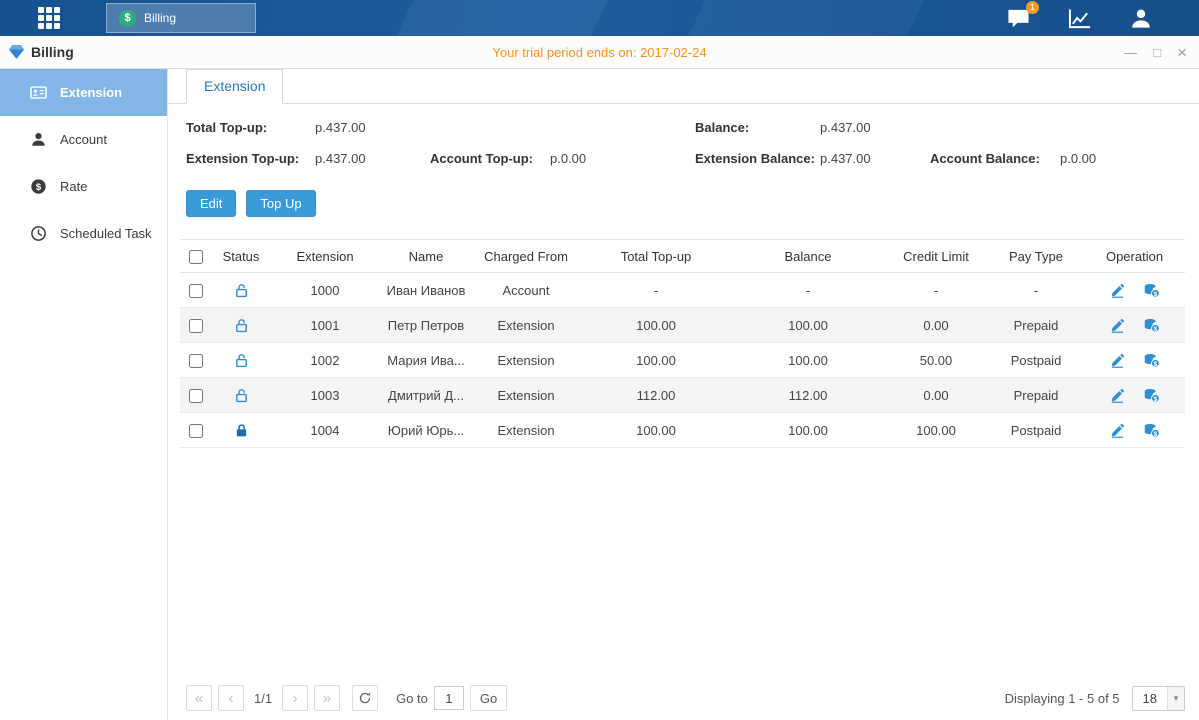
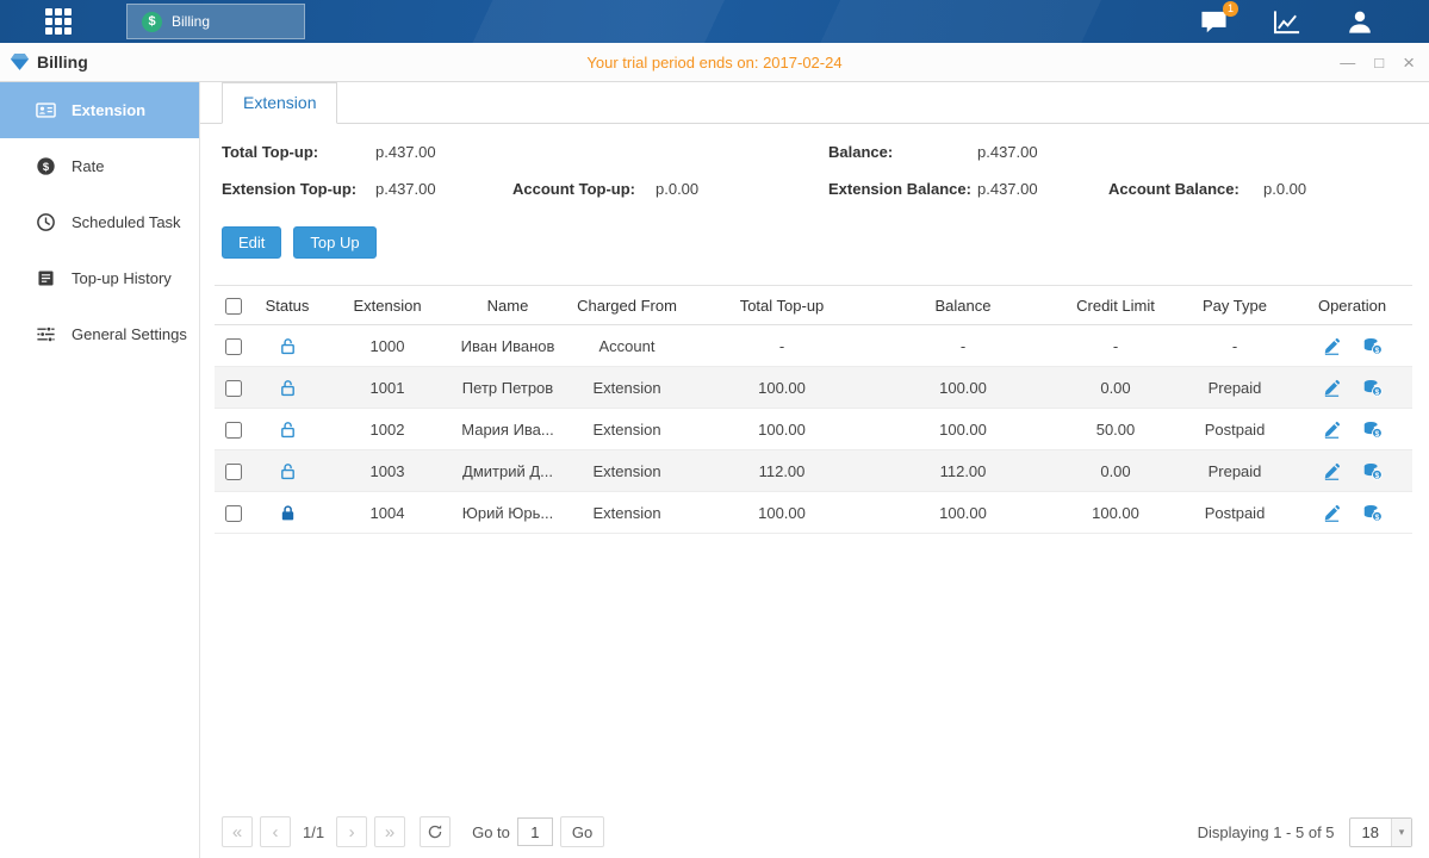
  $
  Billing
  1
  Your trial period ends on: 2017-02-24
  Billing
  —
  □
  ×
  Extension
- Account
  $
  Rate
  Scheduled Task
+ Top-up History
+ General Settings
  Extension
  Total Top-up:
  p.437.00
  Balance:
  p.437.00
  Extension Top-up:
  p.437.00
  Account Top-up:
  p.0.00
  Extension Balance:
  p.437.00
  Account Balance:
  p.0.00
  Edit
  Top Up
  	Status	Extension	Name	Charged From	Total Top-up	Balance	Credit Limit	Pay Type	Operation
  		1000	Иван Иванов	Account	-	-	-	-
  		1001	Петр Петров	Extension	100.00	100.00	0.00	Prepaid
  		1002	Мария Ива...	Extension	100.00	100.00	50.00	Postpaid
  		1003	Дмитрий Д...	Extension	112.00	112.00	0.00	Prepaid
  		1004	Юрий Юрь...	Extension	100.00	100.00	100.00	Postpaid
  «
  ‹
  1/1
  ›
  »
  Go to
  1
  Go
  Displaying 1 - 5 of 5
  18
  ▾
